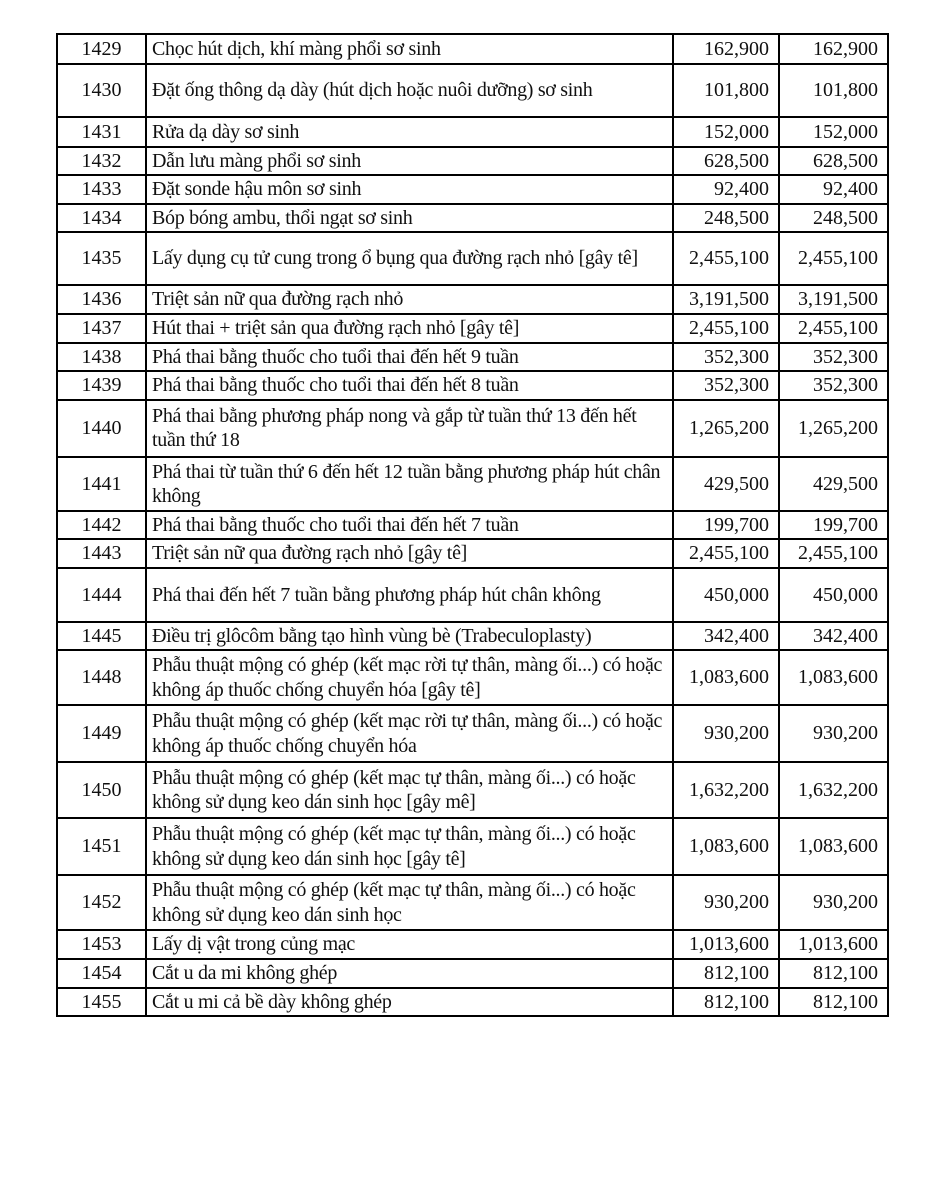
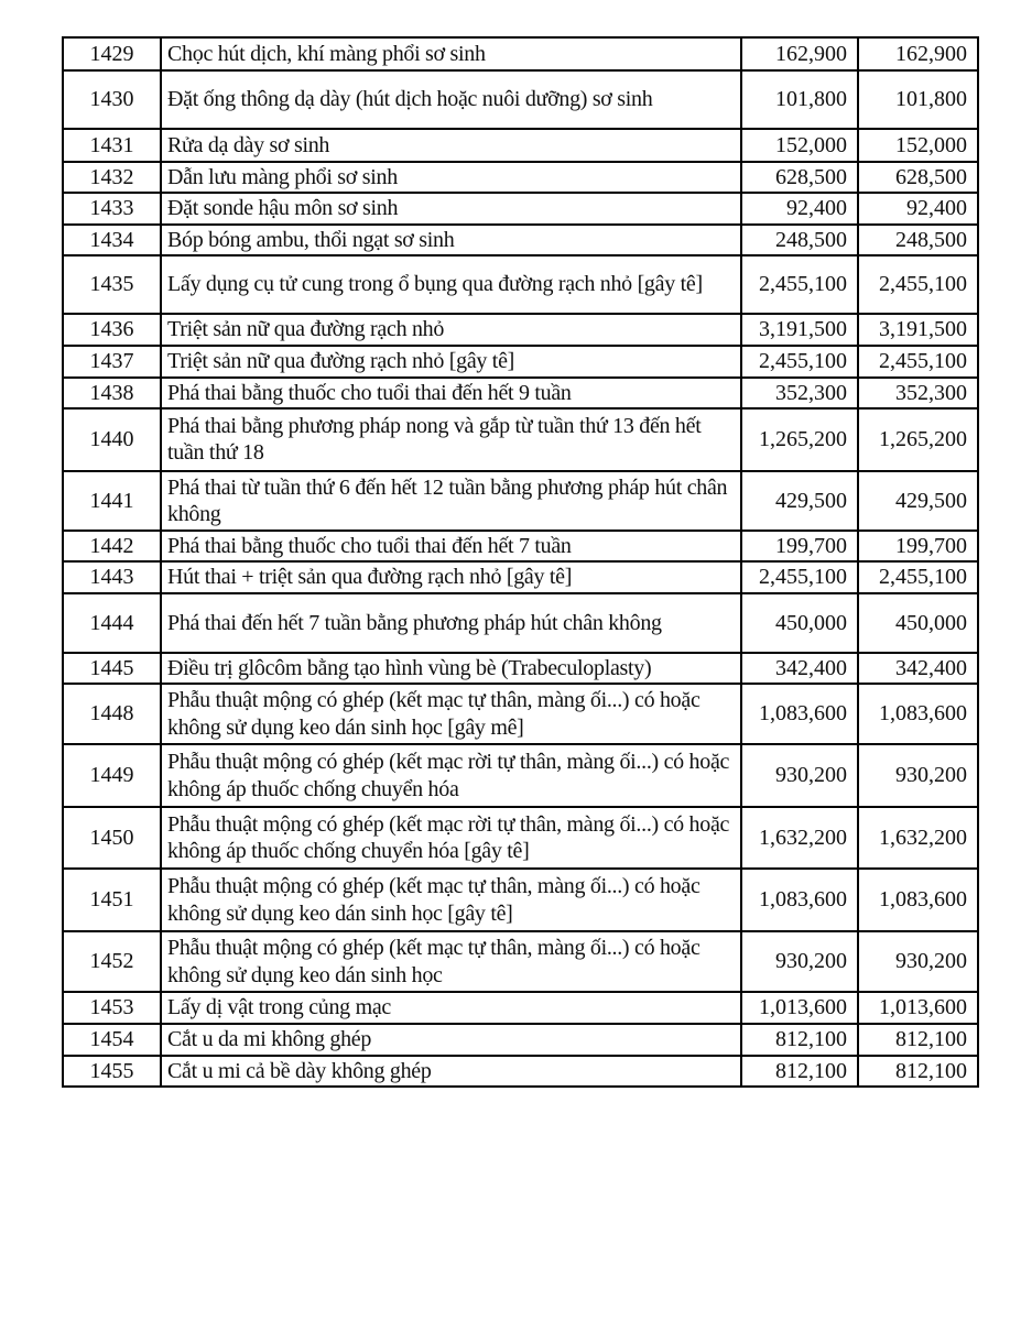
  1429	Chọc hút dịch, khí màng phổi sơ sinh	162,900	162,900
  1430	Đặt ống thông dạ dày (hút dịch hoặc nuôi dưỡng) sơ sinh	101,800	101,800
  1431	Rửa dạ dày sơ sinh	152,000	152,000
  1432	Dẫn lưu màng phổi sơ sinh	628,500	628,500
  1433	Đặt sonde hậu môn sơ sinh	92,400	92,400
  1434	Bóp bóng ambu, thổi ngạt sơ sinh	248,500	248,500
  1435	Lấy dụng cụ tử cung trong ổ bụng qua đường rạch nhỏ [gây tê]	2,455,100	2,455,100
  1436	Triệt sản nữ qua đường rạch nhỏ	3,191,500	3,191,500
- 1437	Hút thai + triệt sản qua đường rạch nhỏ [gây tê]	2,455,100	2,455,100
+ 1437	Triệt sản nữ qua đường rạch nhỏ [gây tê]	2,455,100	2,455,100
  1438	Phá thai bằng thuốc cho tuổi thai đến hết 9 tuần	352,300	352,300
- 1439	Phá thai bằng thuốc cho tuổi thai đến hết 8 tuần	352,300	352,300
  1440	Phá thai bằng phương pháp nong và gắp từ tuần thứ 13 đến hết tuần thứ 18	1,265,200	1,265,200
  1441	Phá thai từ tuần thứ 6 đến hết 12 tuần bằng phương pháp hút chân không	429,500	429,500
  1442	Phá thai bằng thuốc cho tuổi thai đến hết 7 tuần	199,700	199,700
- 1443	Triệt sản nữ qua đường rạch nhỏ [gây tê]	2,455,100	2,455,100
+ 1443	Hút thai + triệt sản qua đường rạch nhỏ [gây tê]	2,455,100	2,455,100
  1444	Phá thai đến hết 7 tuần bằng phương pháp hút chân không	450,000	450,000
  1445	Điều trị glôcôm bằng tạo hình vùng bè (Trabeculoplasty)	342,400	342,400
- 1448	Phẫu thuật mộng có ghép (kết mạc rời tự thân, màng ối...) có hoặc không áp thuốc chống chuyển hóa [gây tê]	1,083,600	1,083,600
+ 1448	Phẫu thuật mộng có ghép (kết mạc tự thân, màng ối...) có hoặc không sử dụng keo dán sinh học [gây mê]	1,083,600	1,083,600
  1449	Phẫu thuật mộng có ghép (kết mạc rời tự thân, màng ối...) có hoặc không áp thuốc chống chuyển hóa	930,200	930,200
- 1450	Phẫu thuật mộng có ghép (kết mạc tự thân, màng ối...) có hoặc không sử dụng keo dán sinh học [gây mê]	1,632,200	1,632,200
+ 1450	Phẫu thuật mộng có ghép (kết mạc rời tự thân, màng ối...) có hoặc không áp thuốc chống chuyển hóa [gây tê]	1,632,200	1,632,200
  1451	Phẫu thuật mộng có ghép (kết mạc tự thân, màng ối...) có hoặc không sử dụng keo dán sinh học [gây tê]	1,083,600	1,083,600
  1452	Phẫu thuật mộng có ghép (kết mạc tự thân, màng ối...) có hoặc không sử dụng keo dán sinh học	930,200	930,200
  1453	Lấy dị vật trong củng mạc	1,013,600	1,013,600
  1454	Cắt u da mi không ghép	812,100	812,100
  1455	Cắt u mi cả bề dày không ghép	812,100	812,100
